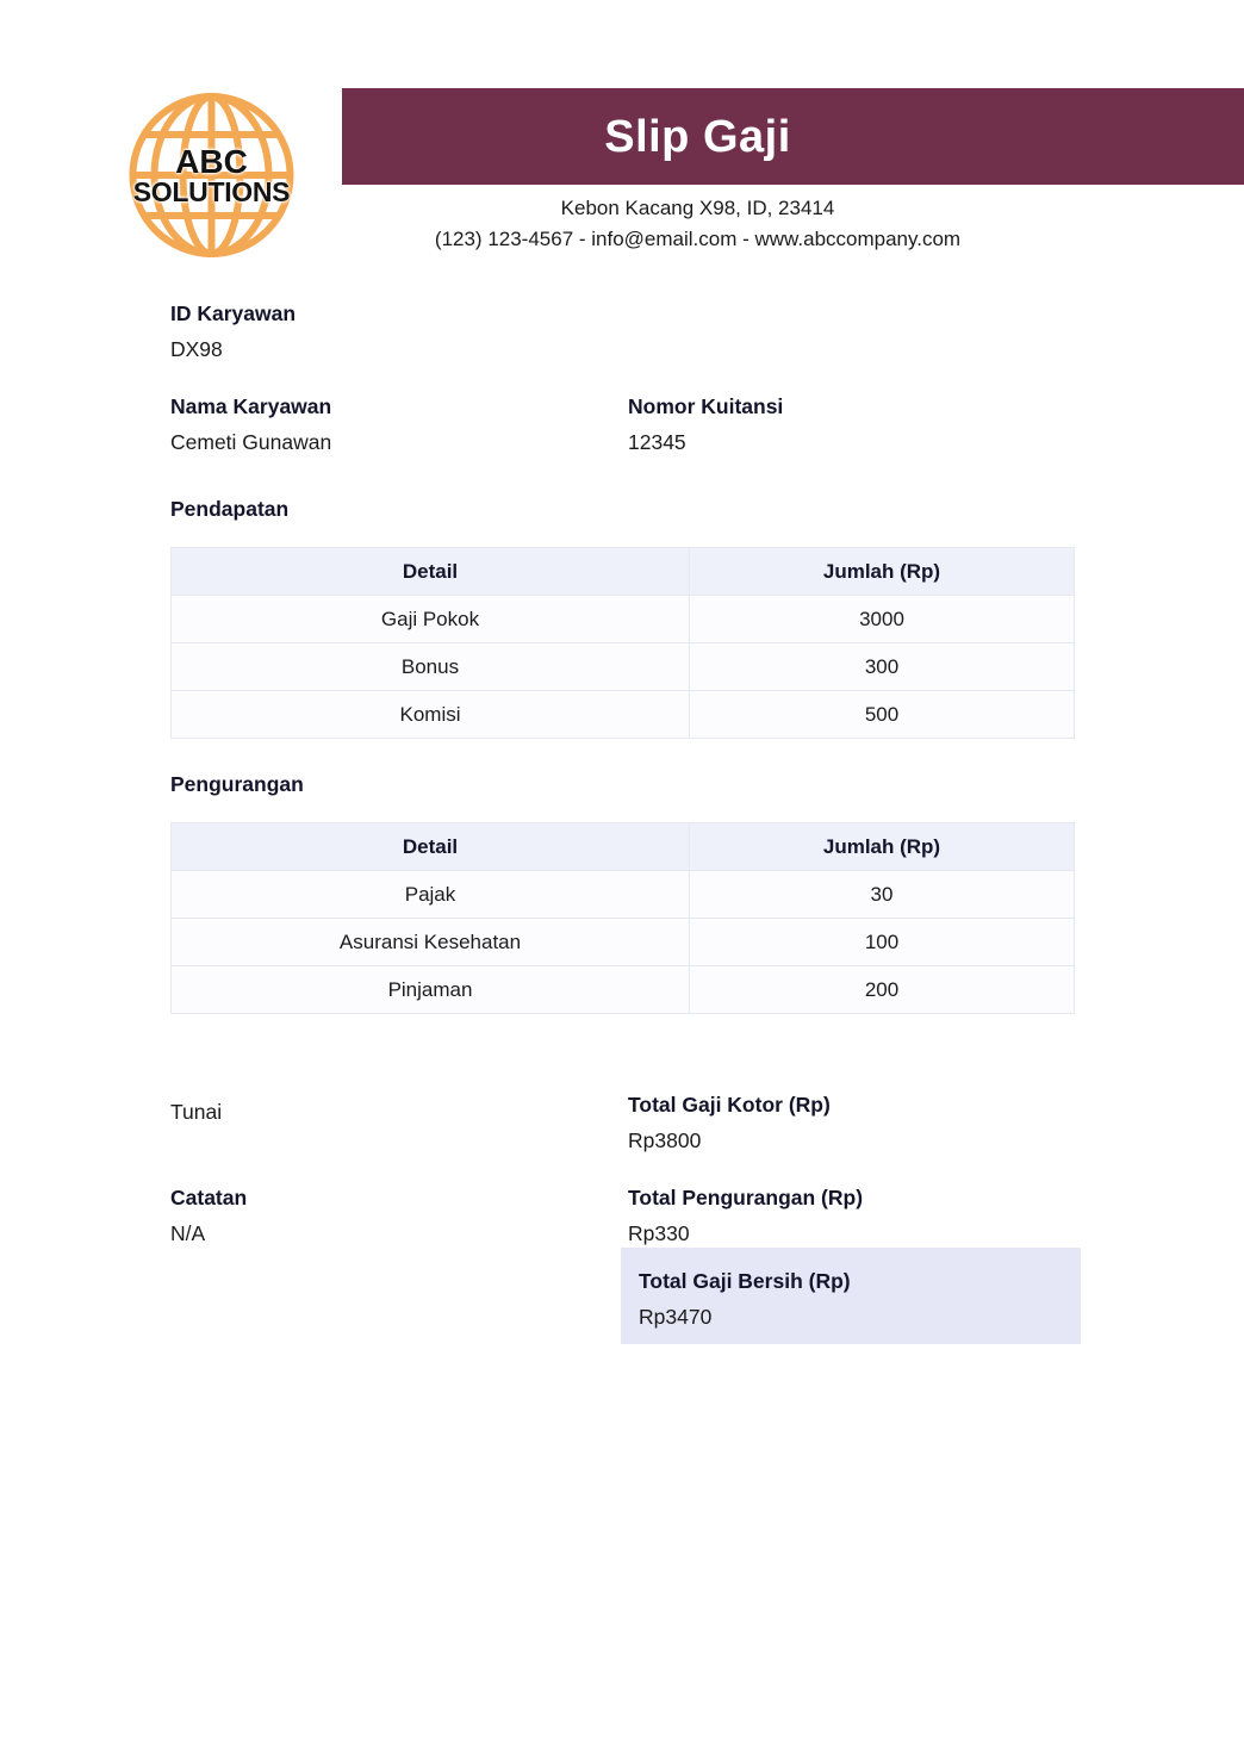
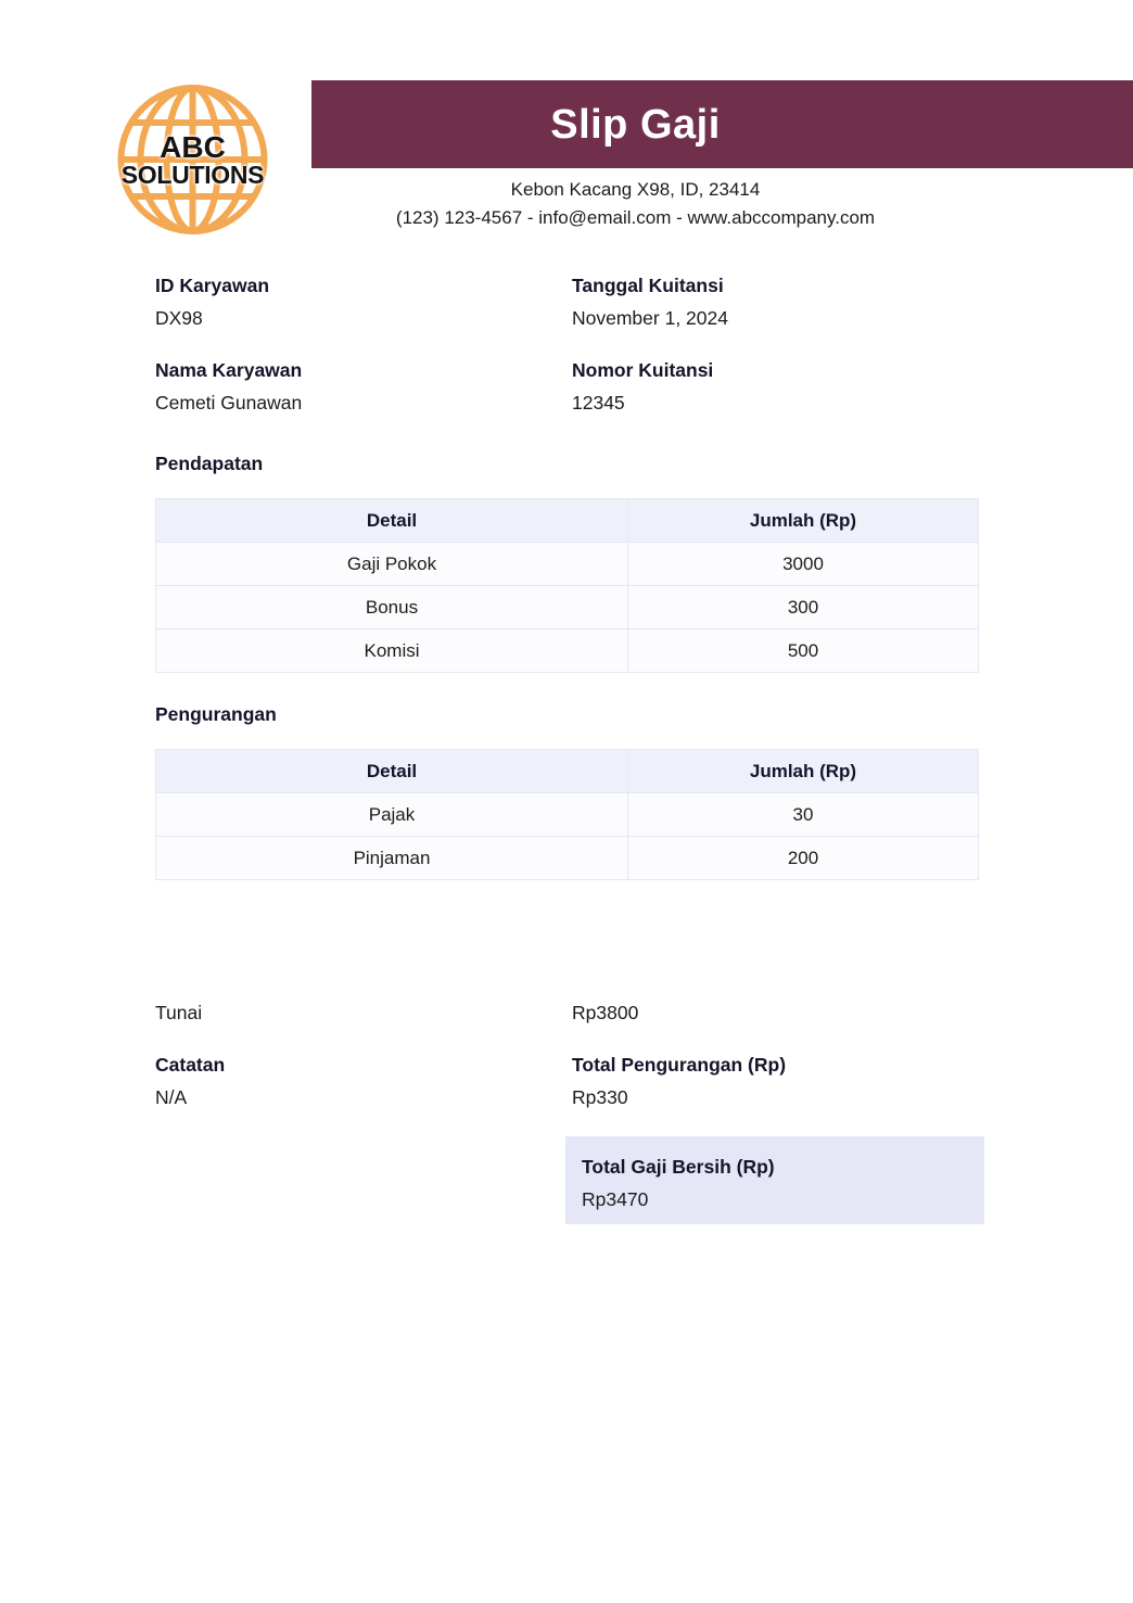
  ABC
  SOLUTIONS
  Slip Gaji
  Kebon Kacang X98, ID, 23414
  (123) 123-4567 - info@email.com - www.abccompany.com
  ID Karyawan
  DX98
+ Tanggal Kuitansi
+ November 1, 2024
  Nama Karyawan
  Cemeti Gunawan
  Nomor Kuitansi
  12345
  Pendapatan
  Detail	Jumlah (Rp)
  Gaji Pokok	3000
  Bonus	300
  Komisi	500
  Pengurangan
  Detail	Jumlah (Rp)
  Pajak	30
- Asuransi Kesehatan	100
  Pinjaman	200
  Tunai
- Total Gaji Kotor (Rp)
  Rp3800
  Catatan
  N/A
  Total Pengurangan (Rp)
  Rp330
  Total Gaji Bersih (Rp)
  Rp3470
